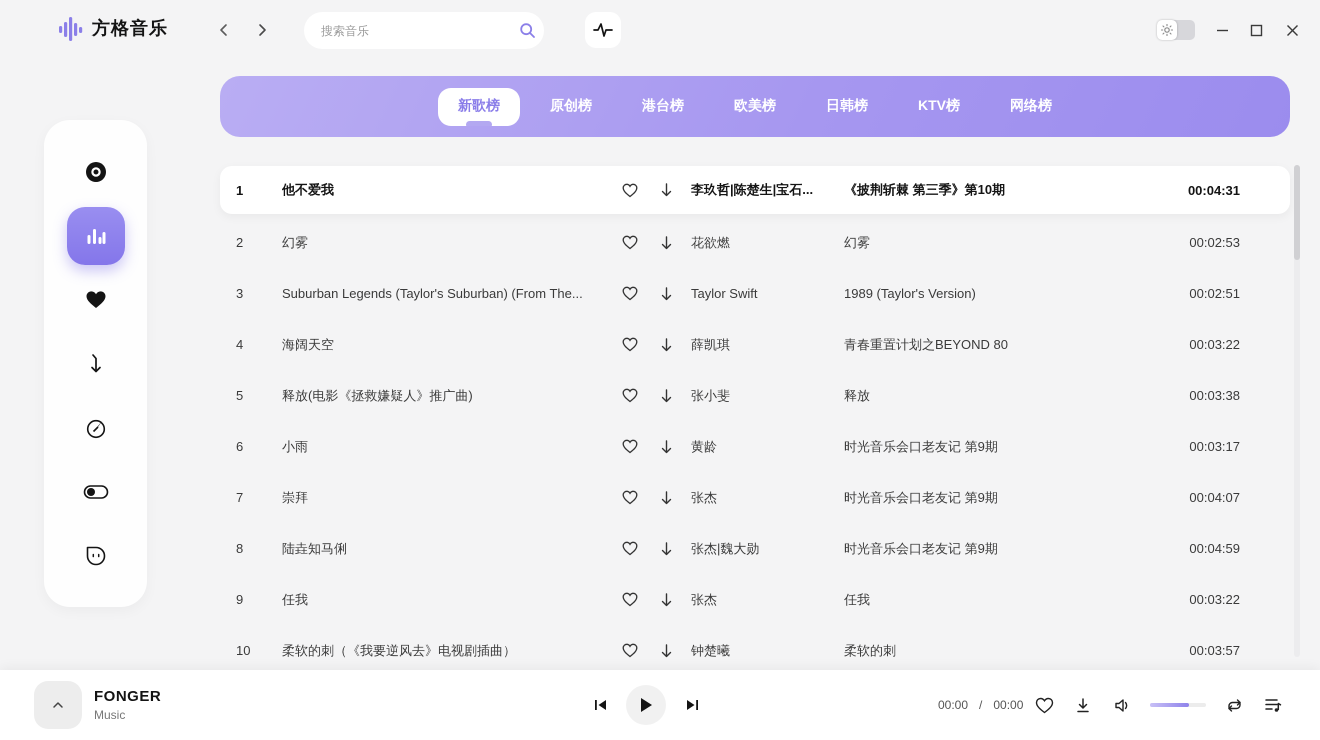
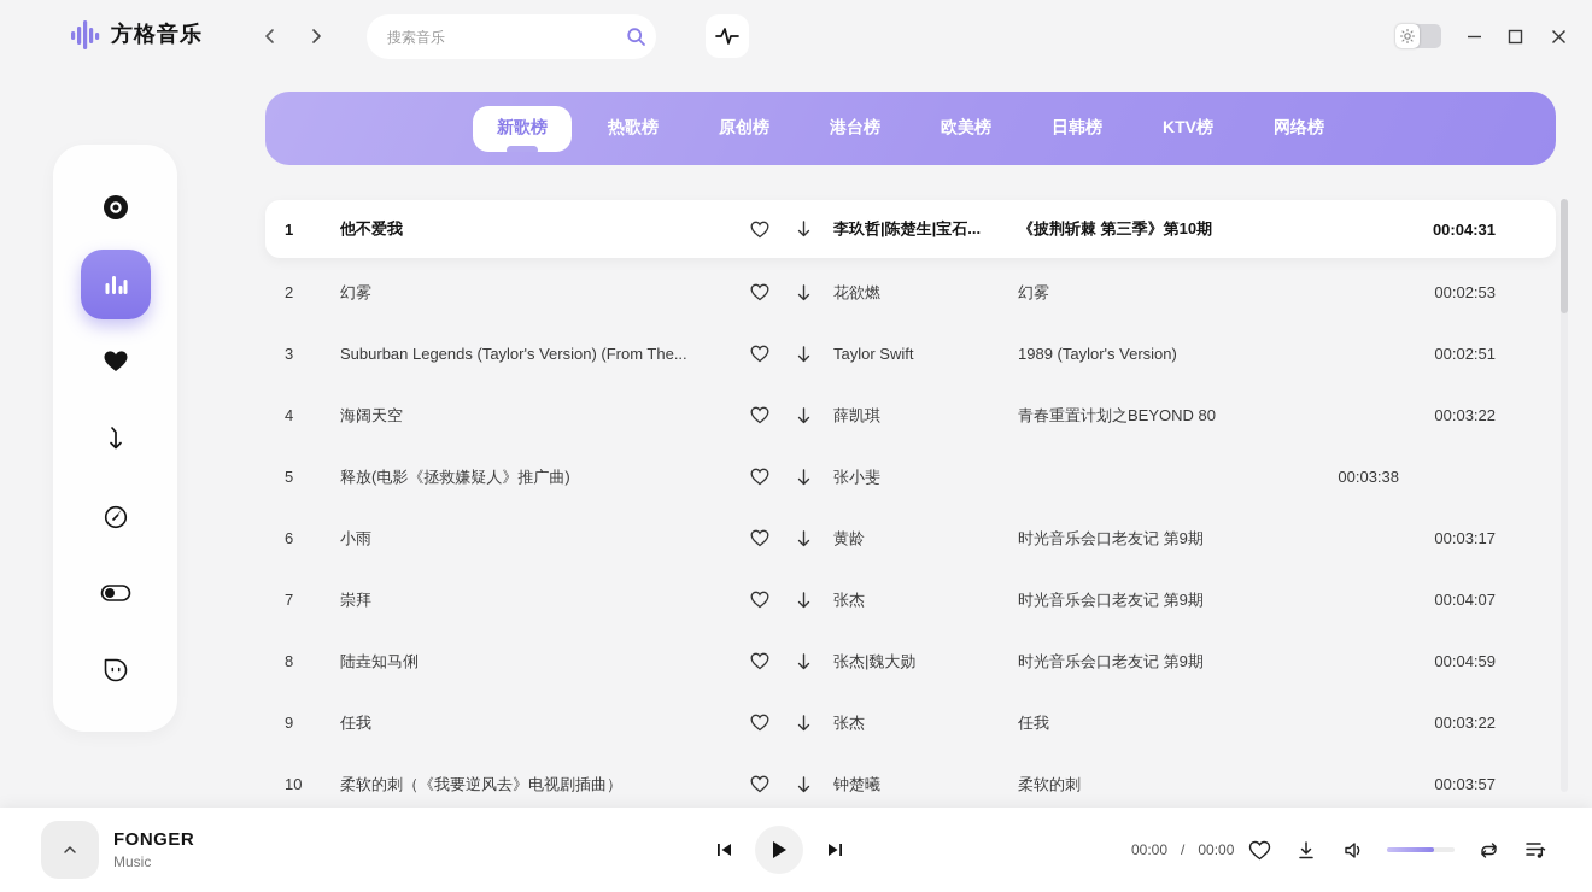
  方格音乐
  搜索音乐
  新歌榜
+ 热歌榜
  原创榜
  港台榜
  欧美榜
  日韩榜
  KTV榜
  网络榜
  1
  他不爱我
  李玖哲|陈楚生|宝石...
  《披荆斩棘 第三季》第10期
  00:04:31
  2
  幻雾
  花欲燃
  幻雾
  00:02:53
  3
- Suburban Legends (Taylor's Suburban) (From The...
+ Suburban Legends (Taylor's Version) (From The...
  Taylor Swift
  1989 (Taylor's Version)
  00:02:51
  4
  海阔天空
  薛凯琪
  青春重置计划之BEYOND 80
  00:03:22
  5
  释放(电影《拯救嫌疑人》推广曲)
  张小斐
- 释放
  00:03:38
  6
  小雨
  黄龄
  时光音乐会口老友记 第9期
  00:03:17
  7
  崇拜
  张杰
  时光音乐会口老友记 第9期
  00:04:07
  8
  陆垚知马俐
  张杰|魏大勋
  时光音乐会口老友记 第9期
  00:04:59
  9
  任我
  张杰
  任我
  00:03:22
  10
  柔软的刺（《我要逆风去》电视剧插曲）
  钟楚曦
  柔软的刺
  00:03:57
  FONGER
  Music
  00:00
  /
  00:00
